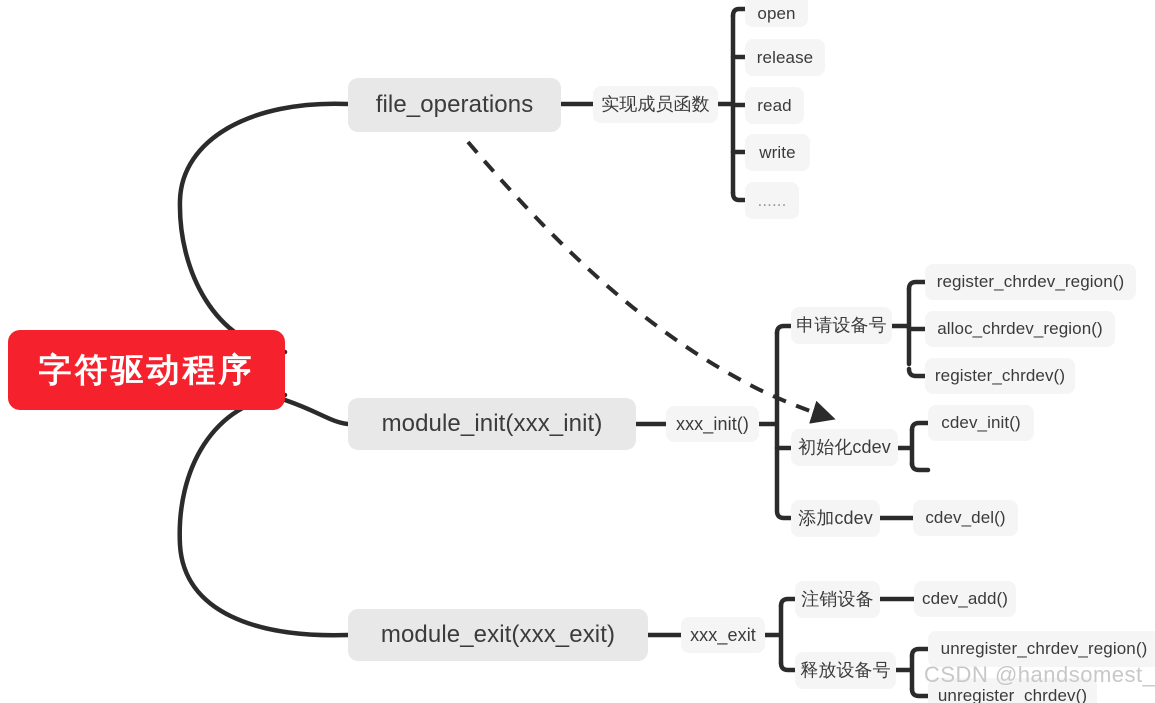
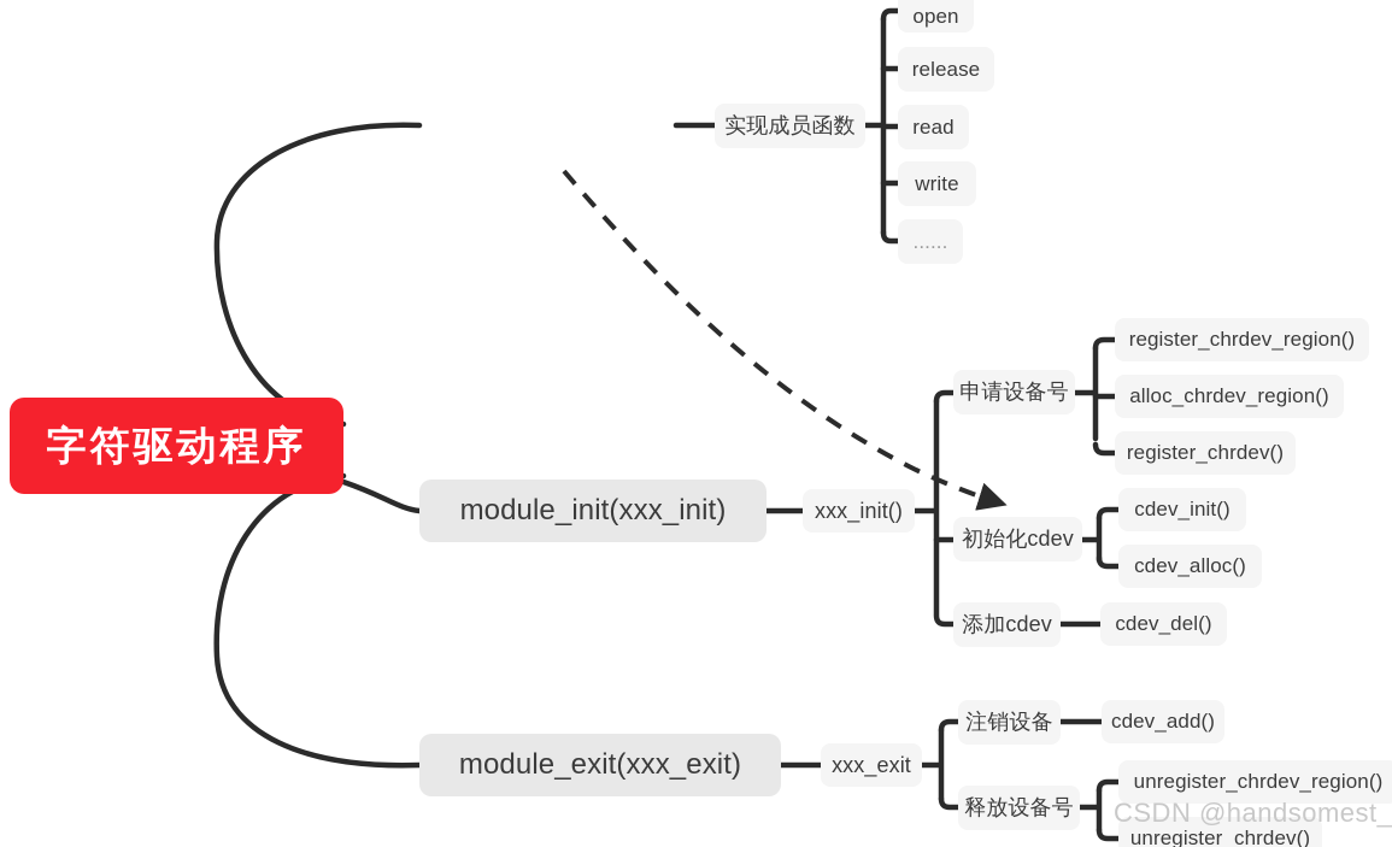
  字符驱动程序
- file_operations
  实现成员函数
  open
  release
  read
  write
  ......
  module_init(xxx_init)
  xxx_init()
  申请设备号
  register_chrdev_region()
  alloc_chrdev_region()
  register_chrdev()
  初始化cdev
  cdev_init()
+ cdev_alloc()
  添加cdev
  cdev_del()
  module_exit(xxx_exit)
  xxx_exit
  注销设备
  cdev_add()
  释放设备号
  unregister_chrdev_region()
  unregister_chrdev()
  CSDN @handsomest_
